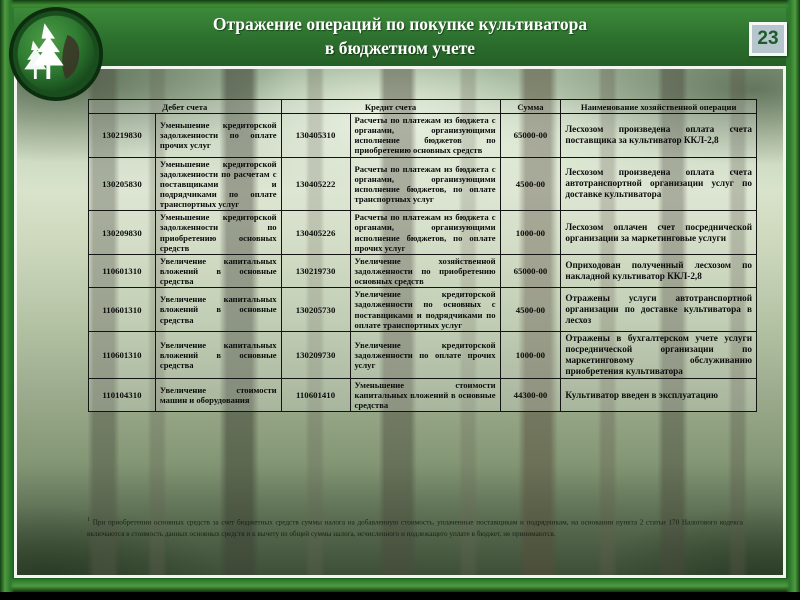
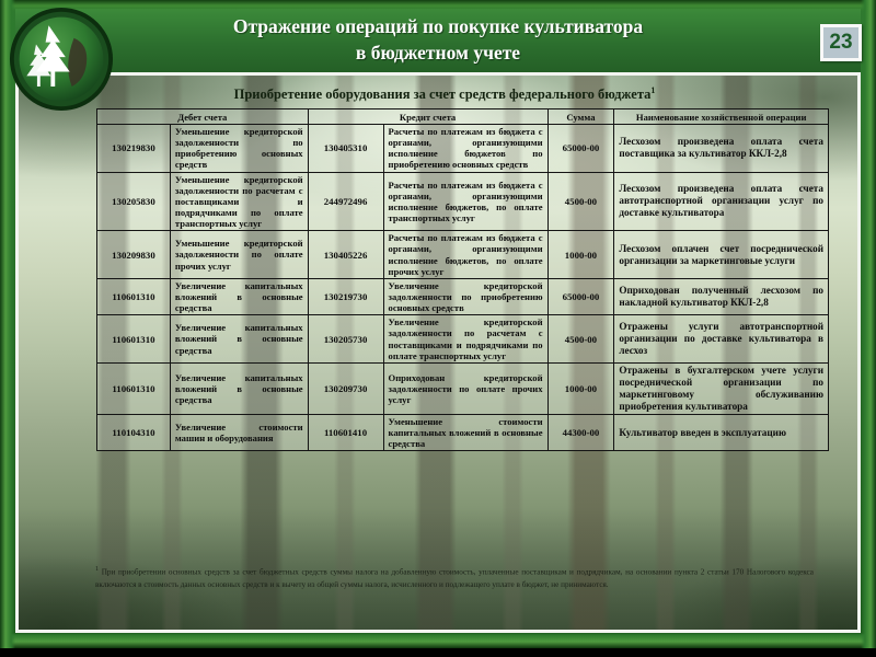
+ Приобретение оборудования за счет средств федерального бюджета1
  Дебет счета	Кредит счета	Сумма	Наименование хозяйственной операции
- 130219830	Уменьшение кредиторской задолженности по оплате прочих услуг	130405310	Расчеты по платежам из бюджета с органами, организующими исполнение бюджетов по приобретению основных средств	65000-00	Лесхозом произведена оплата счета поставщика за культиватор ККЛ-2,8
+ 130219830	Уменьшение кредиторской задолженности по приобретению основных средств	130405310	Расчеты по платежам из бюджета с органами, организующими исполнение бюджетов по приобретению основных средств	65000-00	Лесхозом произведена оплата счета поставщика за культиватор ККЛ-2,8
- 130205830	Уменьшение кредиторской задолженности по расчетам с поставщиками и подрядчиками по оплате транспортных услуг	130405222	Расчеты по платежам из бюджета с органами, организующими исполнение бюджетов, по оплате транспортных услуг	4500-00	Лесхозом произведена оплата счета автотранспортной организации услуг по доставке культиватора
+ 130205830	Уменьшение кредиторской задолженности по расчетам с поставщиками и подрядчиками по оплате транспортных услуг	244972496	Расчеты по платежам из бюджета с органами, организующими исполнение бюджетов, по оплате транспортных услуг	4500-00	Лесхозом произведена оплата счета автотранспортной организации услуг по доставке культиватора
- 130209830	Уменьшение кредиторской задолженности по приобретению основных средств	130405226	Расчеты по платежам из бюджета с органами, организующими исполнение бюджетов, по оплате прочих услуг	1000-00	Лесхозом оплачен счет посреднической организации за маркетинговые услуги
+ 130209830	Уменьшение кредиторской задолженности по оплате прочих услуг	130405226	Расчеты по платежам из бюджета с органами, организующими исполнение бюджетов, по оплате прочих услуг	1000-00	Лесхозом оплачен счет посреднической организации за маркетинговые услуги
- 110601310	Увеличение капитальных вложений в основные средства	130219730	Увеличение хозяйственной задолженности по приобретению основных средств	65000-00	Оприходован полученный лесхозом по накладной культиватор ККЛ-2,8
+ 110601310	Увеличение капитальных вложений в основные средства	130219730	Увеличение кредиторской задолженности по приобретению основных средств	65000-00	Оприходован полученный лесхозом по накладной культиватор ККЛ-2,8
- 110601310	Увеличение капитальных вложений в основные средства	130205730	Увеличение кредиторской задолженности по основных с поставщиками и подрядчиками по оплате транспортных услуг	4500-00	Отражены услуги автотранспортной организации по доставке культиватора в лесхоз
+ 110601310	Увеличение капитальных вложений в основные средства	130205730	Увеличение кредиторской задолженности по расчетам с поставщиками и подрядчиками по оплате транспортных услуг	4500-00	Отражены услуги автотранспортной организации по доставке культиватора в лесхоз
- 110601310	Увеличение капитальных вложений в основные средства	130209730	Увеличение кредиторской задолженности по оплате прочих услуг	1000-00	Отражены в бухгалтерском учете услуги посреднической организации по маркетинговому обслуживанию приобретения культиватора
+ 110601310	Увеличение капитальных вложений в основные средства	130209730	Оприходован кредиторской задолженности по оплате прочих услуг	1000-00	Отражены в бухгалтерском учете услуги посреднической организации по маркетинговому обслуживанию приобретения культиватора
  110104310	Увеличение стоимости машин и оборудования	110601410	Уменьшение стоимости капитальных вложений в основные средства	44300-00	Культиватор введен в эксплуатацию
  При приобретении основных средств за счет бюджетных средств суммы налога на добавленную стоимость, уплаченные поставщикам и подрядчикам, на основании пункта 2 статьи 170 Налогового кодекса включаются в стоимость данных основных средств и к вычету из общей суммы налога, исчисленного и подлежащего уплате в бюджет, не принимаются.
  23
